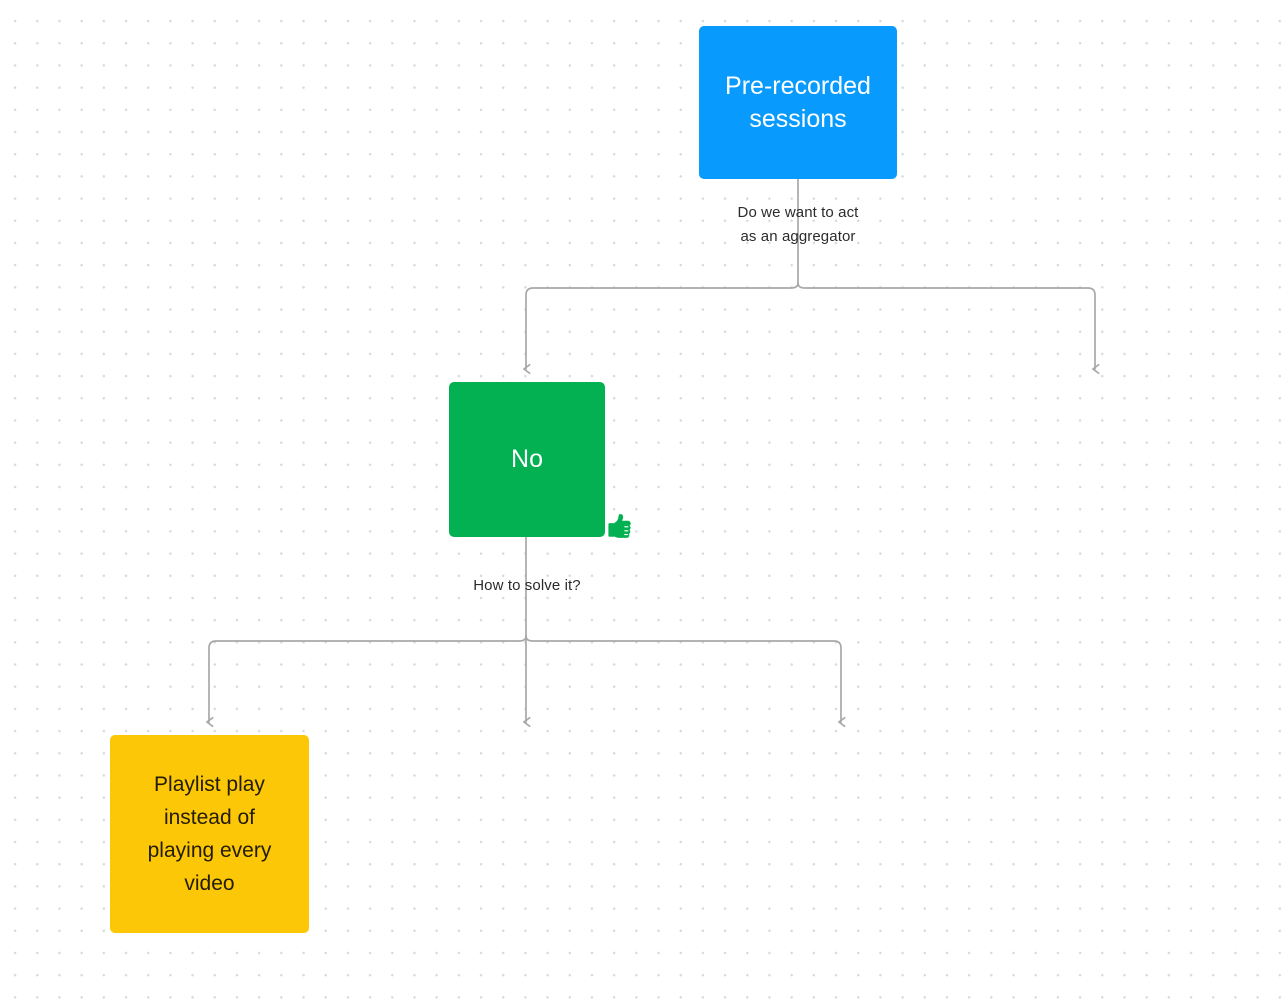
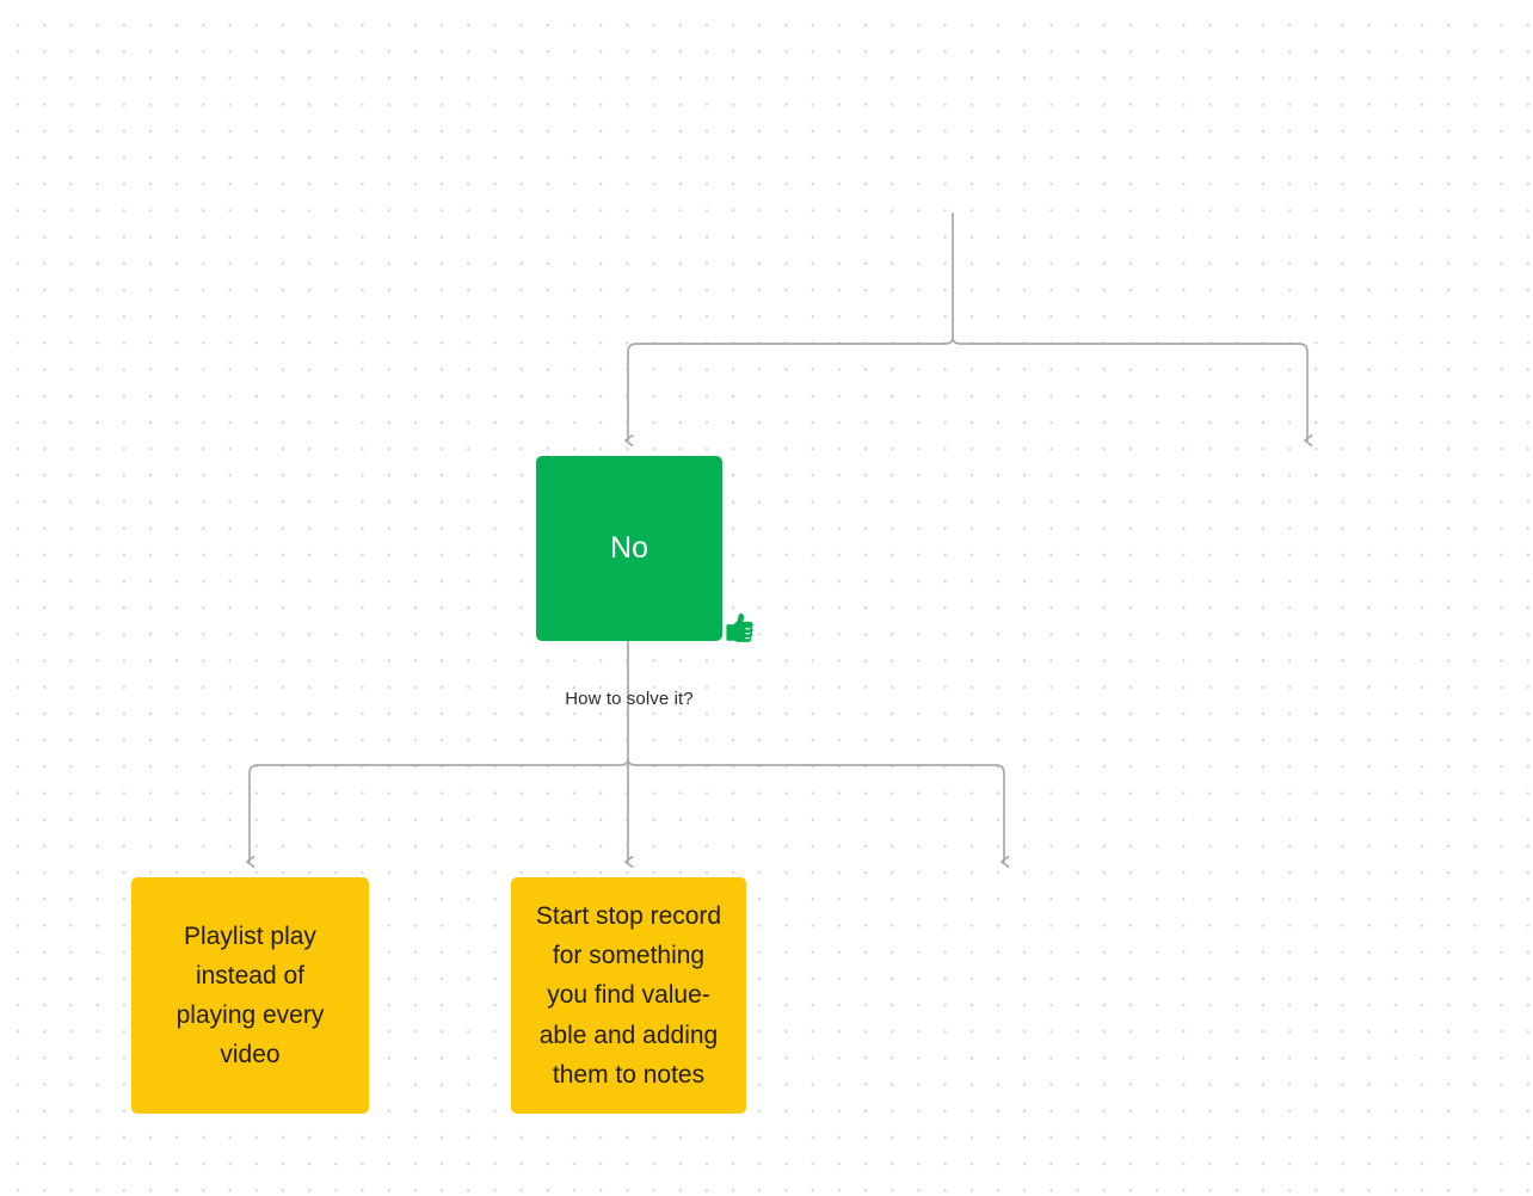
- Pre-recorded
- sessions
- Do we want to act
- as an aggregator
  No
  How to solve it?
  Playlist play
  instead of
  playing every
  video
+ Start stop record
+ for something
+ you find value-
+ able and adding
+ them to notes
